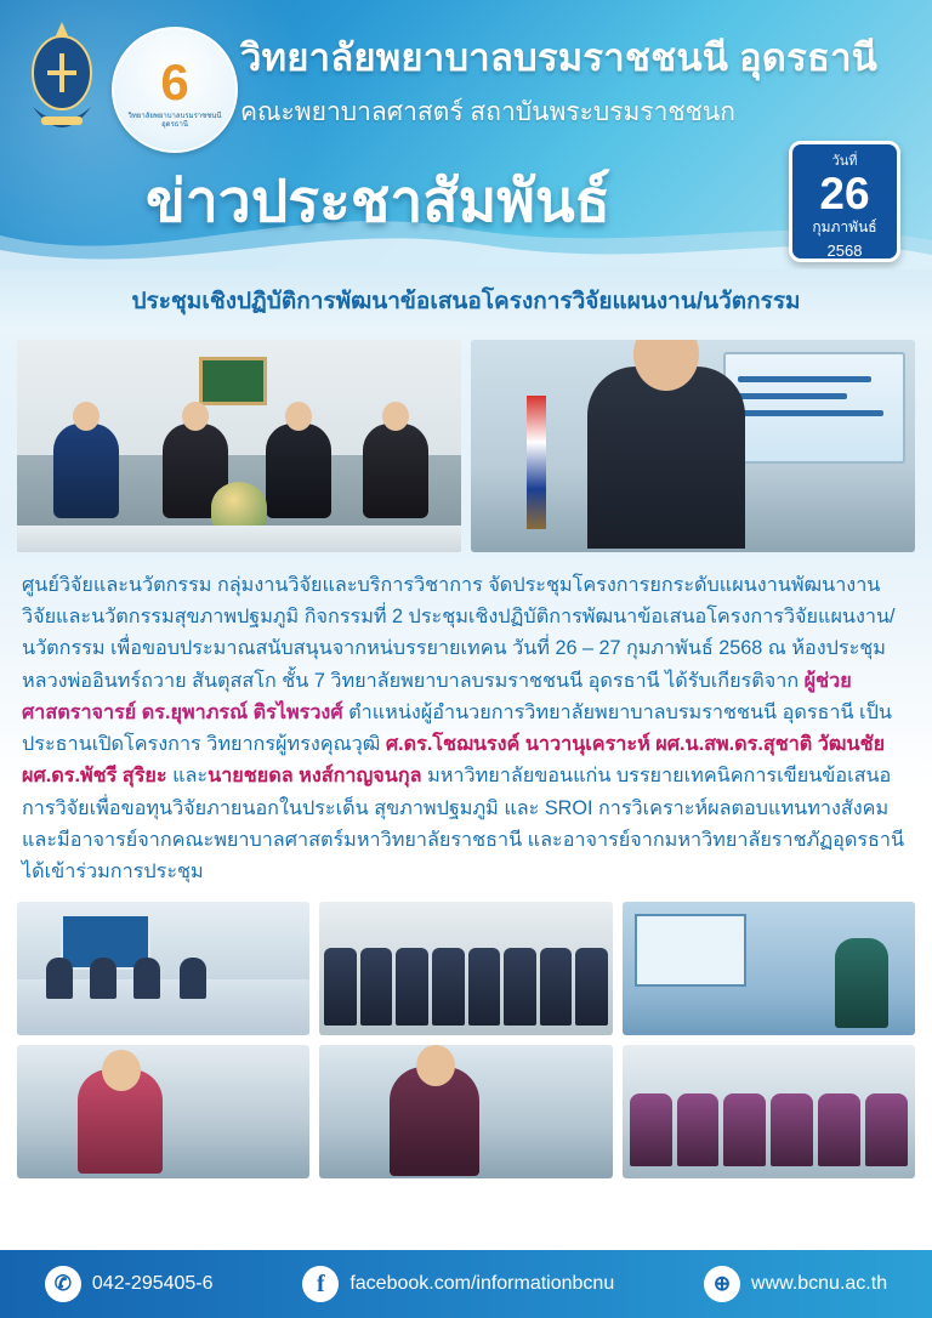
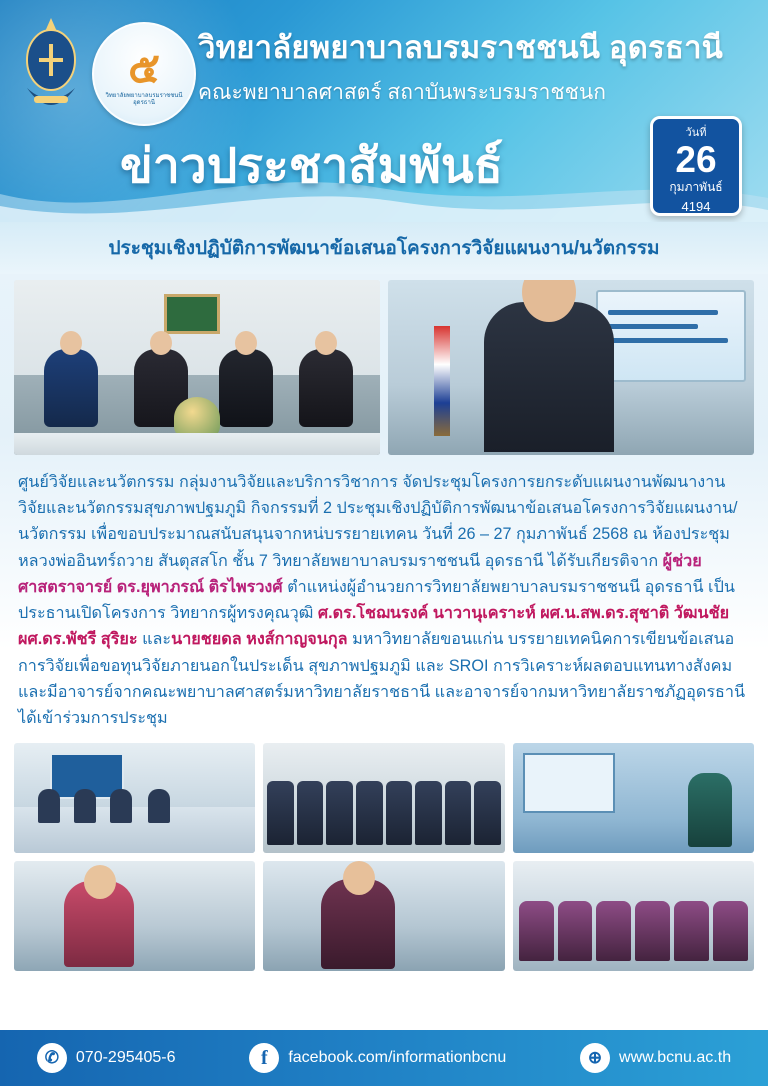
- 6
+ ๕
  วิทยาลัยพยาบาลบรมราชชนนี อุดรธานี
  คณะพยาบาลศาสตร์ สถาบันพระบรมราชชนก
  ข่าวประชาสัมพันธ์
  วันที่
  26
  กุมภาพันธ์
- 2568
+ 4194
  ประชุมเชิงปฏิบัติการพัฒนาข้อเสนอโครงการวิจัยแผนงาน/นวัตกรรม
  ศูนย์วิจัยและนวัตกรรม กลุ่มงานวิจัยและบริการวิชาการ จัดประชุมโครงการยกระดับแผนงานพัฒนางานวิจัยและนวัตกรรมสุขภาพปฐมภูมิ กิจกรรมที่ 2 ประชุมเชิงปฏิบัติการพัฒนาข้อเสนอโครงการวิจัยแผนงาน/นวัตกรรม เพื่อขอบประมาณสนับสนุนจากหน่บรรยายเทคน วันที่ 26 – 27 กุมภาพันธ์ 2568 ณ ห้องประชุมหลวงพ่ออินทร์ถวาย สันตุสสโก ชั้น 7 วิทยาลัยพยาบาลบรมราชชนนี อุดรธานี ได้รับเกียรติจาก ผู้ช่วยศาสตราจารย์ ดร.ยุพาภรณ์ ติรไพรวงศ์ ตำแหน่งผู้อำนวยการวิทยาลัยพยาบาลบรมราชชนนี อุดรธานี เป็นประธานเปิดโครงการ วิทยากรผู้ทรงคุณวุฒิ ศ.ดร.โชฌนรงค์ นาวานุเคราะห์ ผศ.น.สพ.ดร.สุชาติ วัฒนชัย ผศ.ดร.พัชรี สุริยะ และนายชยดล หงส์กาญจนกุล มหาวิทยาลัยขอนแก่น บรรยายเทคนิคการเขียนข้อเสนอการวิจัยเพื่อขอทุนวิจัยภายนอกในประเด็น สุขภาพปฐมภูมิ และ SROI การวิเคราะห์ผลตอบแทนทางสังคม และมีอาจารย์จากคณะพยาบาลศาสตร์มหาวิทยาลัยราชธานี และอาจารย์จากมหาวิทยาลัยราชภัฏอุดรธานี ได้เข้าร่วมการประชุม
  ✆
- 042-295405-6
+ 070-295405-6
  f
  facebook.com/informationbcnu
  ⊕
  www.bcnu.ac.th
